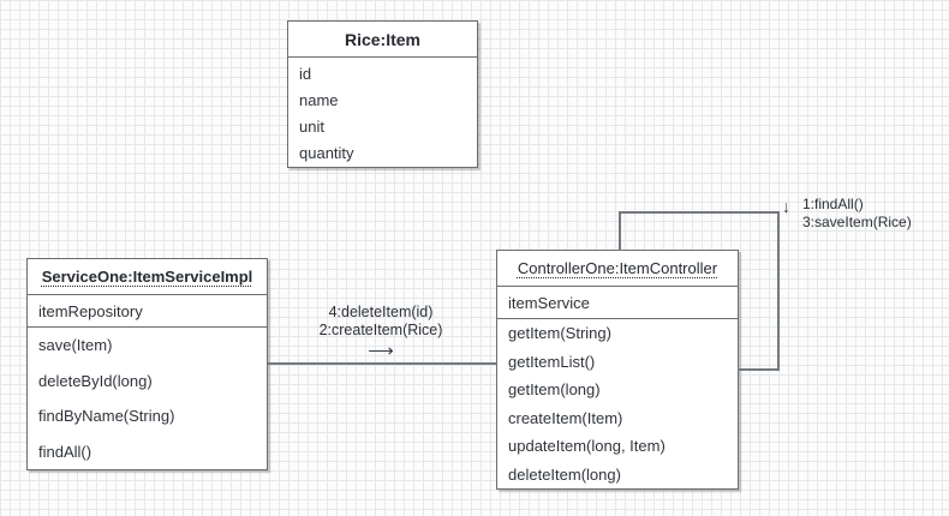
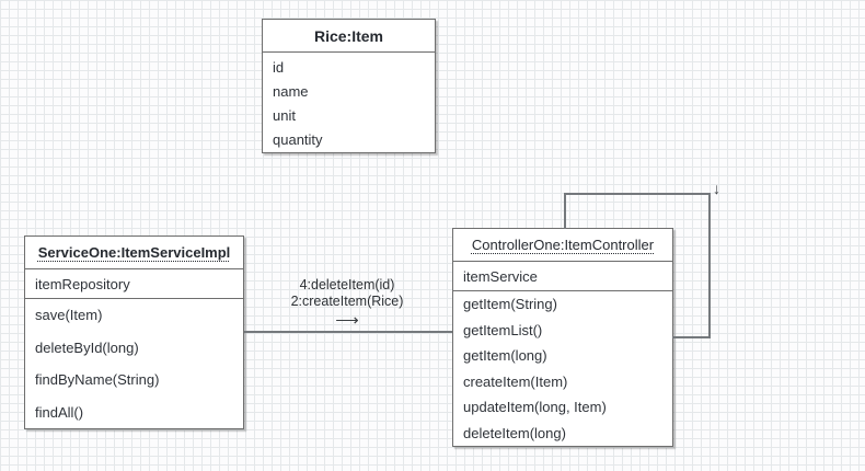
  Rice:Item
  id
  name
  unit
  quantity
  ServiceOne:ItemServiceImpl
  itemRepository
  save(Item)
  deleteById(long)
  findByName(String)
  findAll()
  ControllerOne:ItemController
  itemService
  getItem(String)
  getItemList()
  getItem(long)
  createItem(Item)
  updateItem(long, Item)
  deleteItem(long)
  4:deleteItem(id)
  2:createItem(Rice)
  ⟶
  ↓
- 1:findAll()
- 3:saveItem(Rice)
